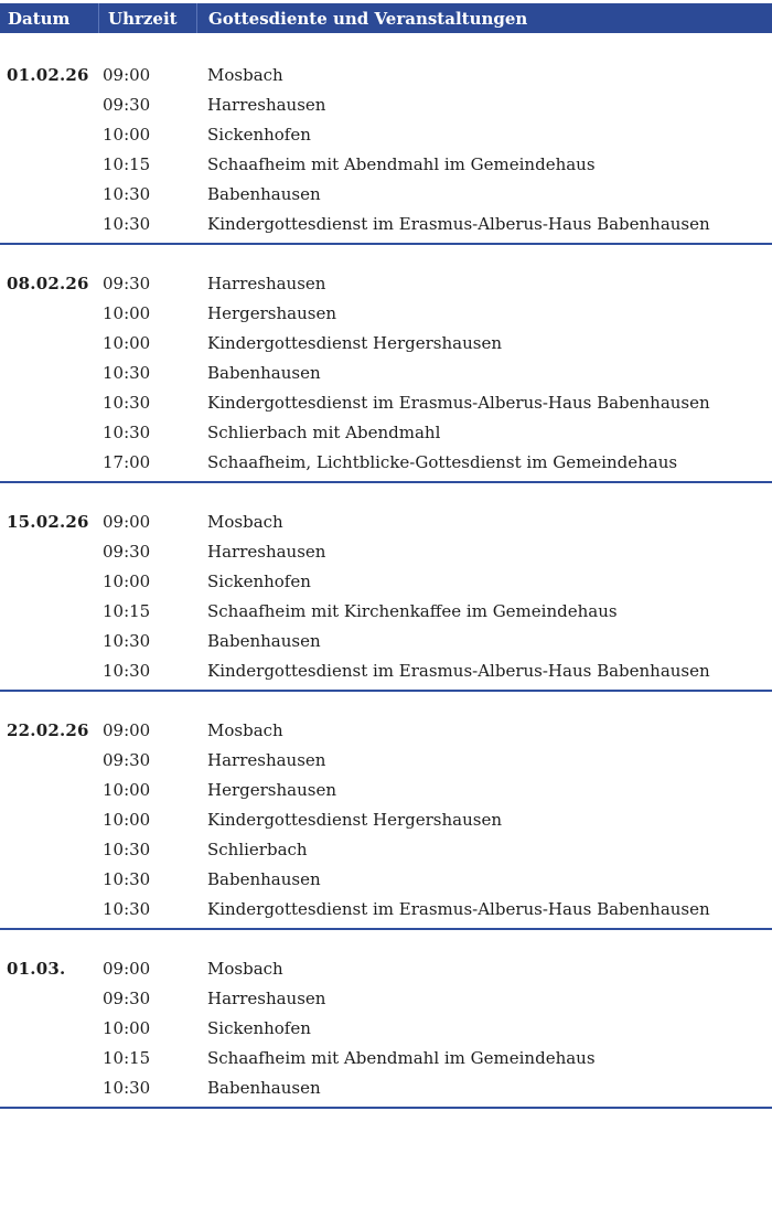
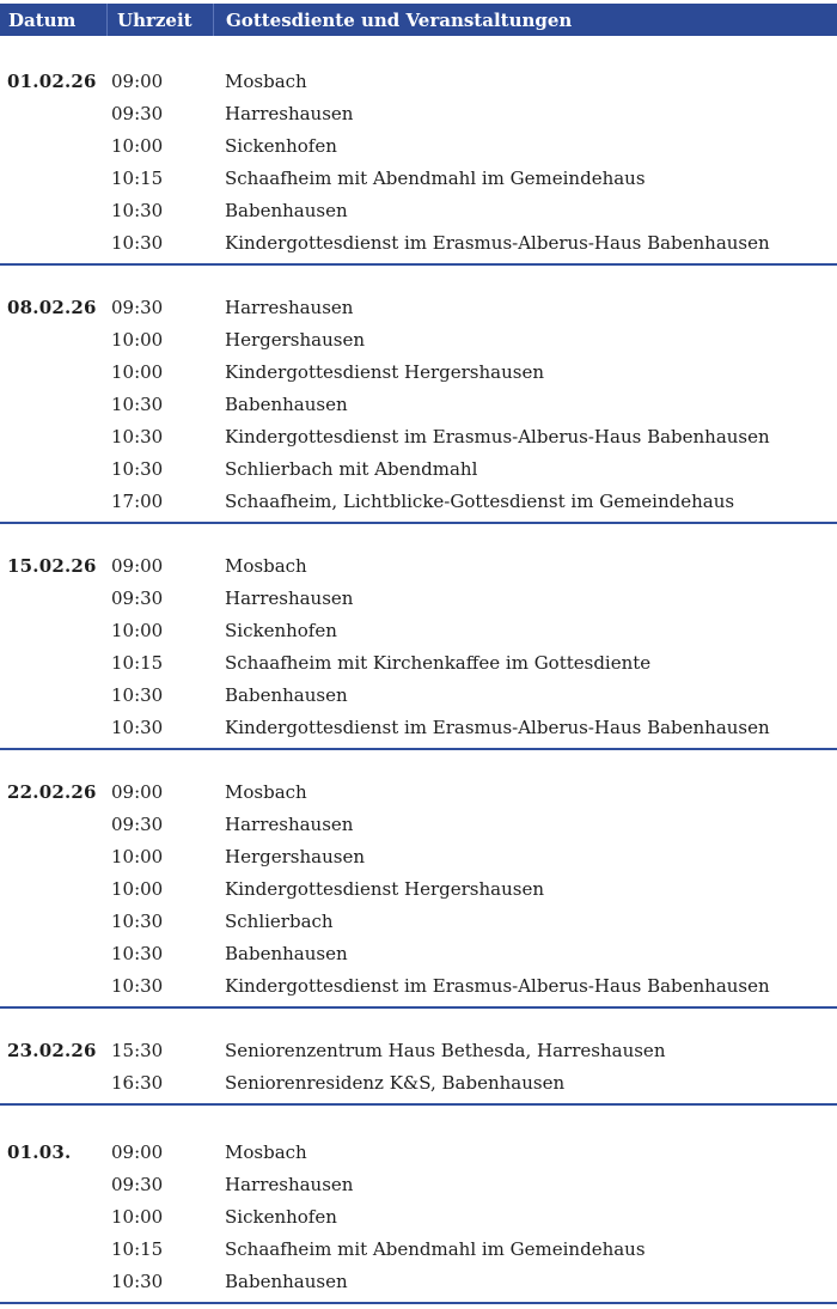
  Datum
  Uhrzeit
  Gottesdiente und Veranstaltungen
  01.02.26
  09:00
  Mosbach
  09:30
  Harreshausen
  10:00
  Sickenhofen
  10:15
  Schaafheim mit Abendmahl im Gemeindehaus
  10:30
  Babenhausen
  10:30
  Kindergottesdienst im Erasmus-Alberus-Haus Babenhausen
  08.02.26
  09:30
  Harreshausen
  10:00
  Hergershausen
  10:00
  Kindergottesdienst Hergershausen
  10:30
  Babenhausen
  10:30
  Kindergottesdienst im Erasmus-Alberus-Haus Babenhausen
  10:30
  Schlierbach mit Abendmahl
  17:00
  Schaafheim, Lichtblicke-Gottesdienst im Gemeindehaus
  15.02.26
  09:00
  Mosbach
  09:30
  Harreshausen
  10:00
  Sickenhofen
  10:15
- Schaafheim mit Kirchenkaffee im Gemeindehaus
+ Schaafheim mit Kirchenkaffee im Gottesdiente
  10:30
  Babenhausen
  10:30
  Kindergottesdienst im Erasmus-Alberus-Haus Babenhausen
  22.02.26
  09:00
  Mosbach
  09:30
  Harreshausen
  10:00
  Hergershausen
  10:00
  Kindergottesdienst Hergershausen
  10:30
  Schlierbach
  10:30
  Babenhausen
  10:30
  Kindergottesdienst im Erasmus-Alberus-Haus Babenhausen
+ 23.02.26
+ 15:30
+ Seniorenzentrum Haus Bethesda, Harreshausen
+ 16:30
+ Seniorenresidenz K&S, Babenhausen
  01.03.
  09:00
  Mosbach
  09:30
  Harreshausen
  10:00
  Sickenhofen
  10:15
  Schaafheim mit Abendmahl im Gemeindehaus
  10:30
  Babenhausen
